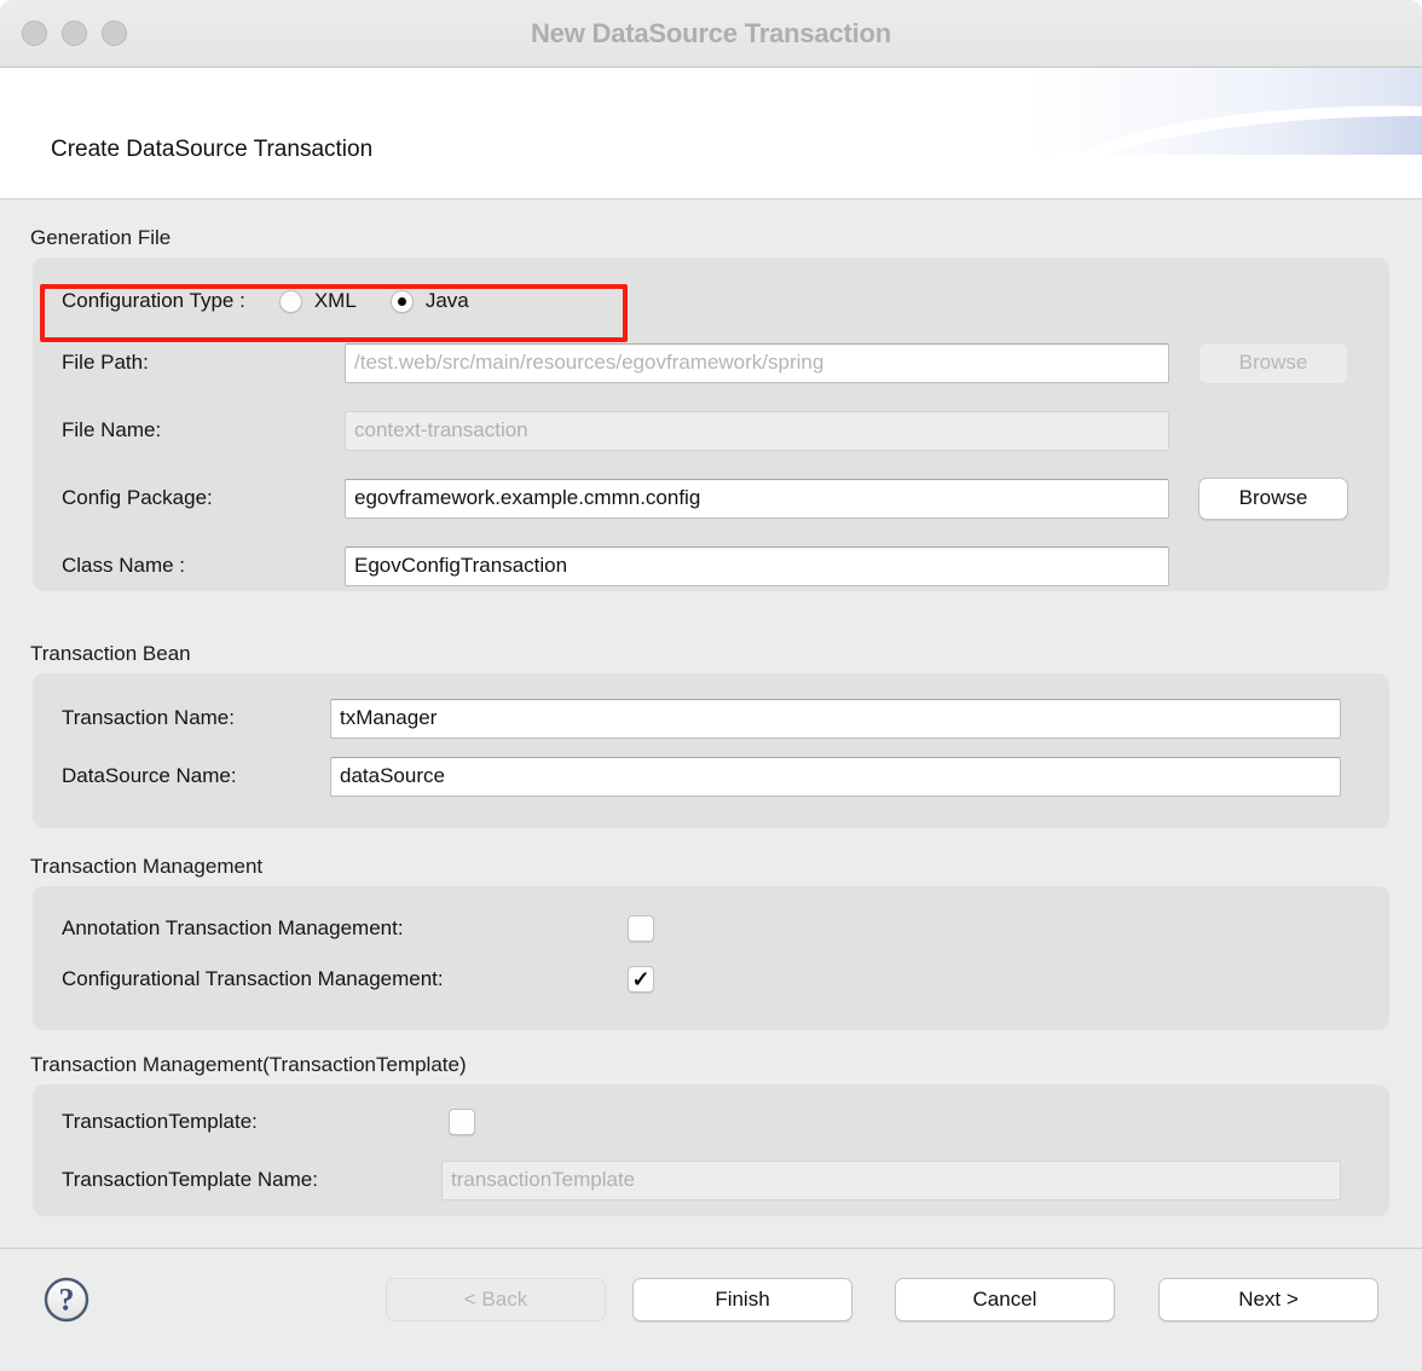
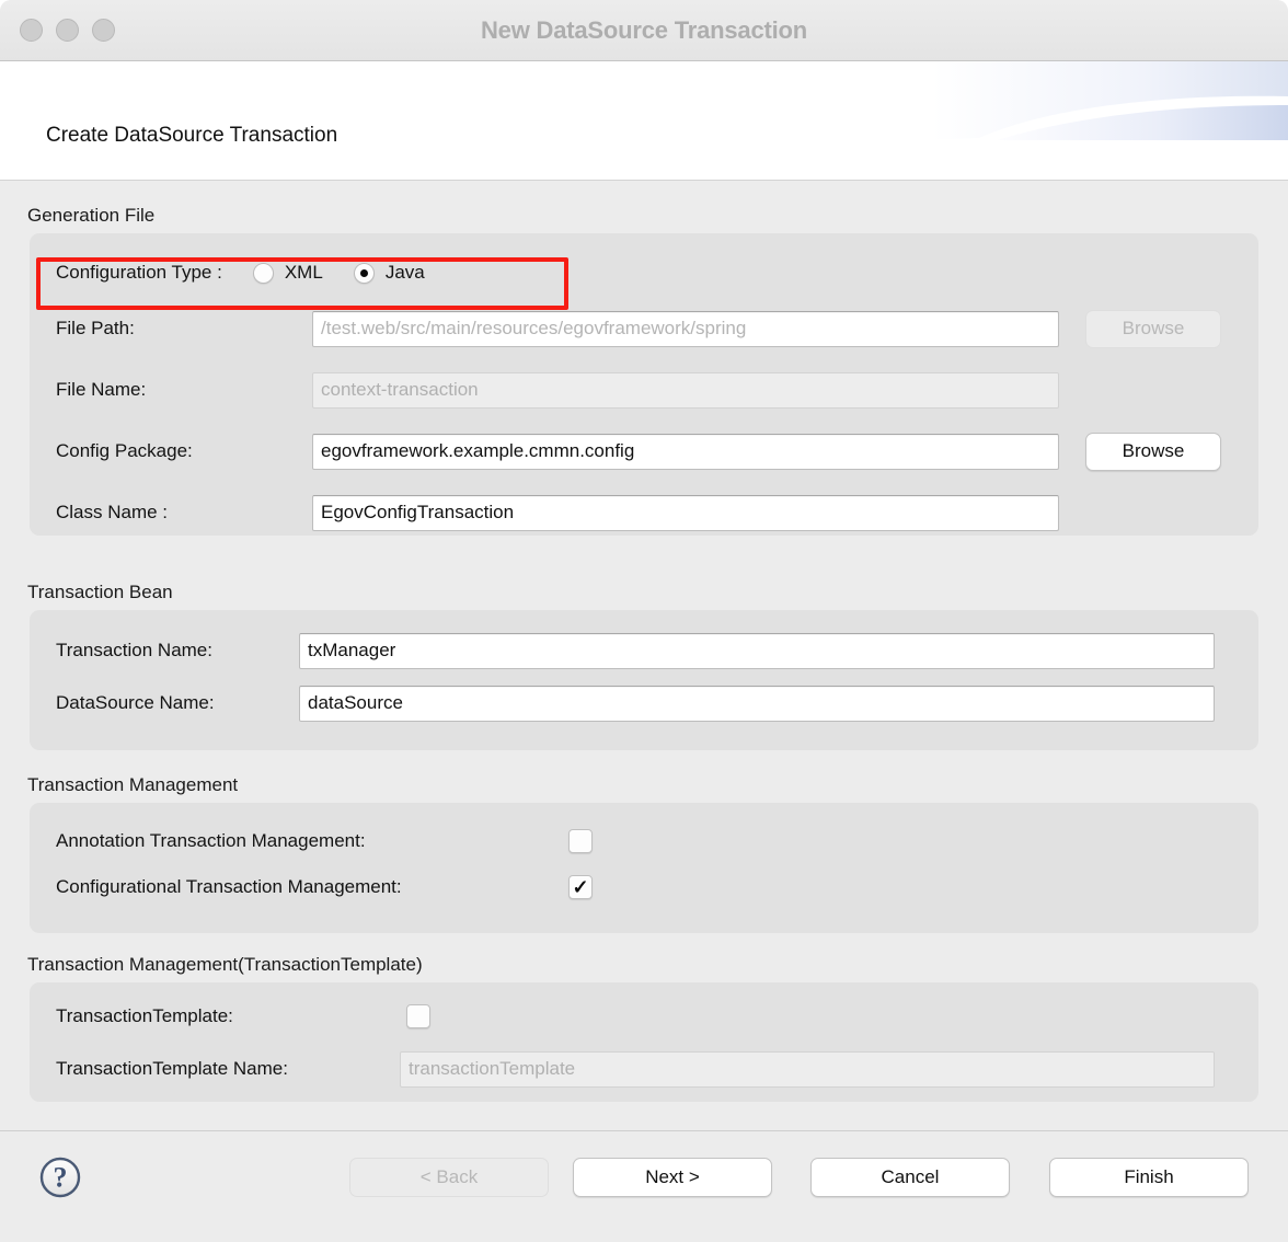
  New DataSource Transaction
  Create DataSource Transaction
  Generation File
  Configuration Type :
  XML
  Java
  File Path:
  /test.web/src/main/resources/egovframework/spring
  Browse
  File Name:
  context-transaction
  Config Package:
  egovframework.example.cmmn.config
  Browse
  Class Name :
  EgovConfigTransaction
  Transaction Bean
  Transaction Name:
  txManager
  DataSource Name:
  dataSource
  Transaction Management
  Annotation Transaction Management:
  Configurational Transaction Management:
  ✓
  Transaction Management(TransactionTemplate)
  TransactionTemplate:
  TransactionTemplate Name:
  transactionTemplate
  ?
  < Back
- Finish
+ Next >
  Cancel
- Next >
+ Finish
